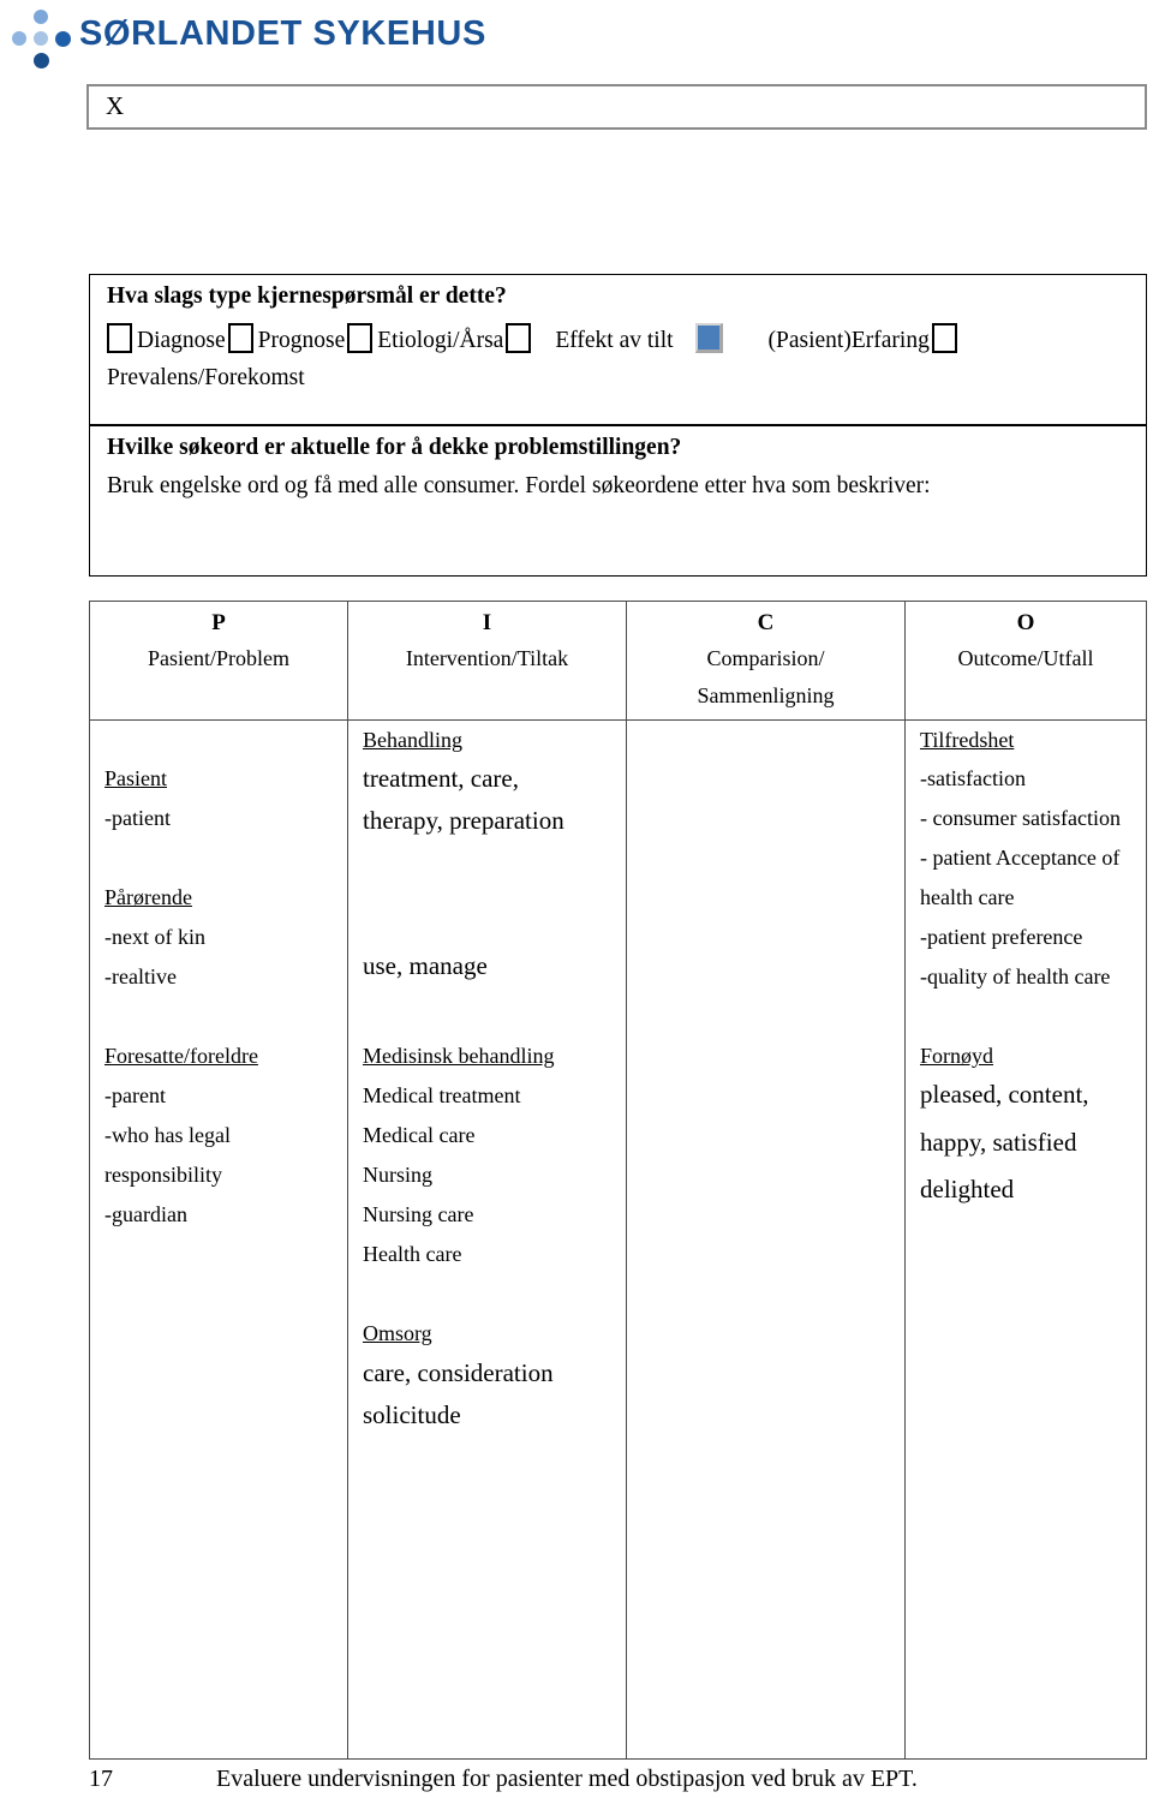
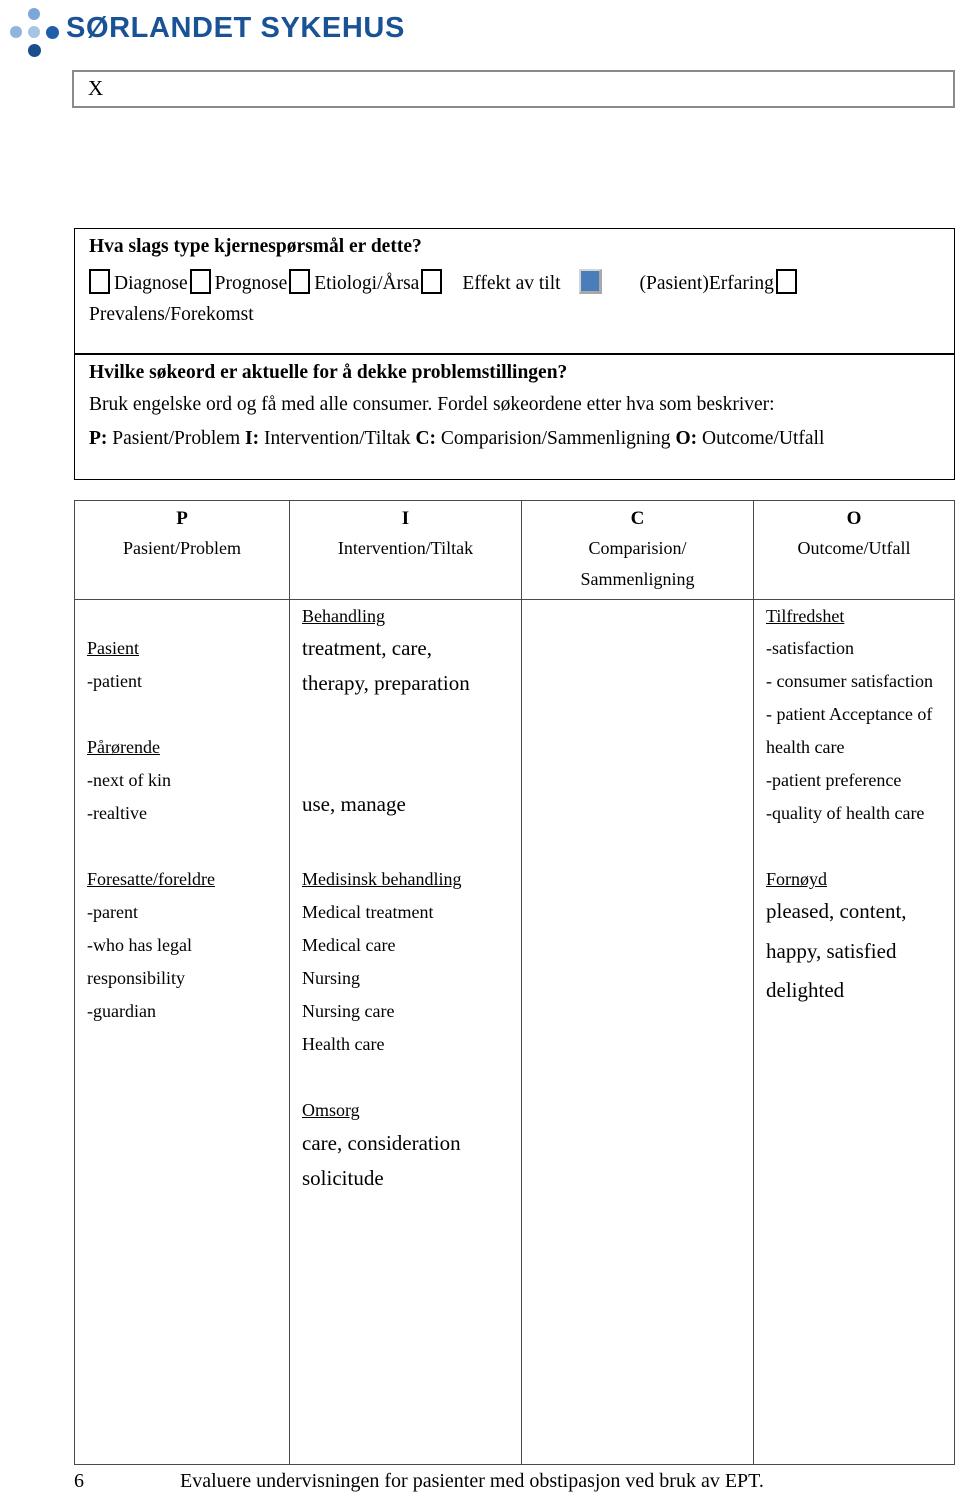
  SØRLANDET SYKEHUS
  X
  Hva slags type kjernespørsmål er dette?
  Diagnose Prognose Etiologi/Årsa Effekt av tilt (Pasient)Erfaring
  Prevalens/Forekomst
  Hvilke søkeord er aktuelle for å dekke problemstillingen?
  Bruk engelske ord og få med alle consumer. Fordel søkeordene etter hva som beskriver:
+ P: Pasient/Problem I: Intervention/Tiltak C: Comparision/Sammenligning O: Outcome/Utfall
  P
  Pasient/Problem
  I
  Intervention/Tiltak
  C
  Comparision/
  Sammenligning
  O
  Outcome/Utfall
  Pasient
  -patient
  Pårørende
  -next of kin
  -realtive
  Foresatte/foreldre
  -parent
  -who has legal
  responsibility
  -guardian
  Behandling
  treatment, care,
  therapy, preparation
  use, manage
  Medisinsk behandling
  Medical treatment
  Medical care
  Nursing
  Nursing care
  Health care
  Omsorg
  care, consideration
  solicitude
  Tilfredshet
  -satisfaction
  - consumer satisfaction
  - patient Acceptance of
  health care
  -patient preference
  -quality of health care
  Fornøyd
  pleased, content,
  happy, satisfied
  delighted
- 17
+ 6
  Evaluere undervisningen for pasienter med obstipasjon ved bruk av EPT.
